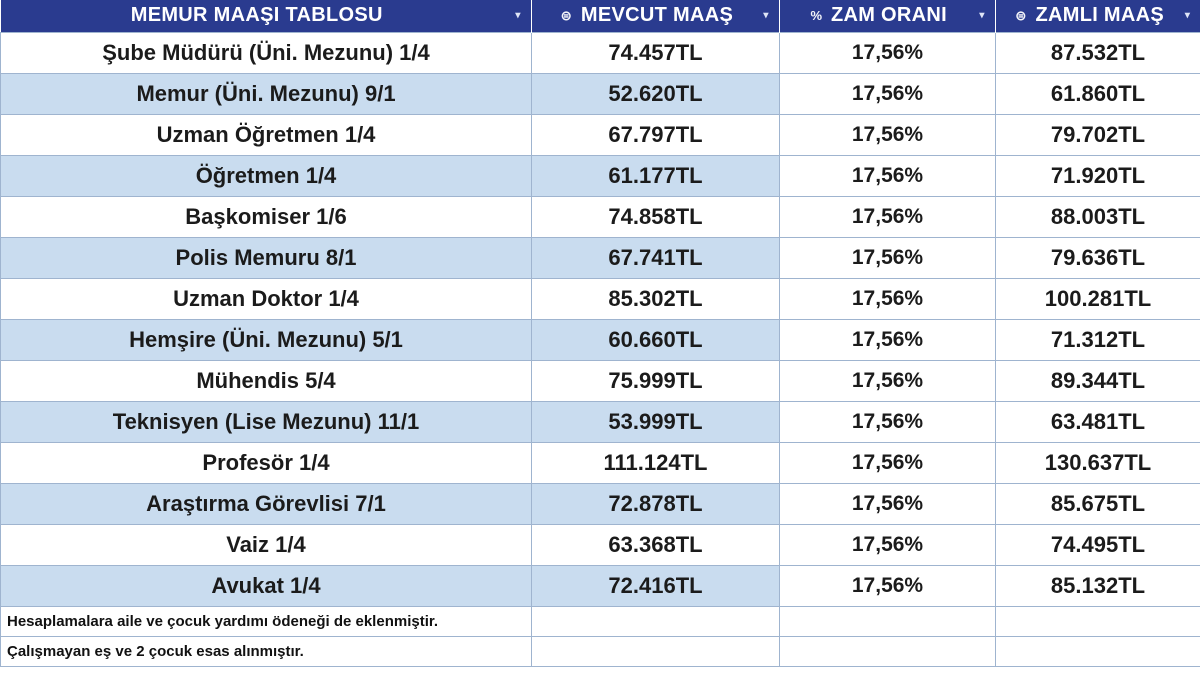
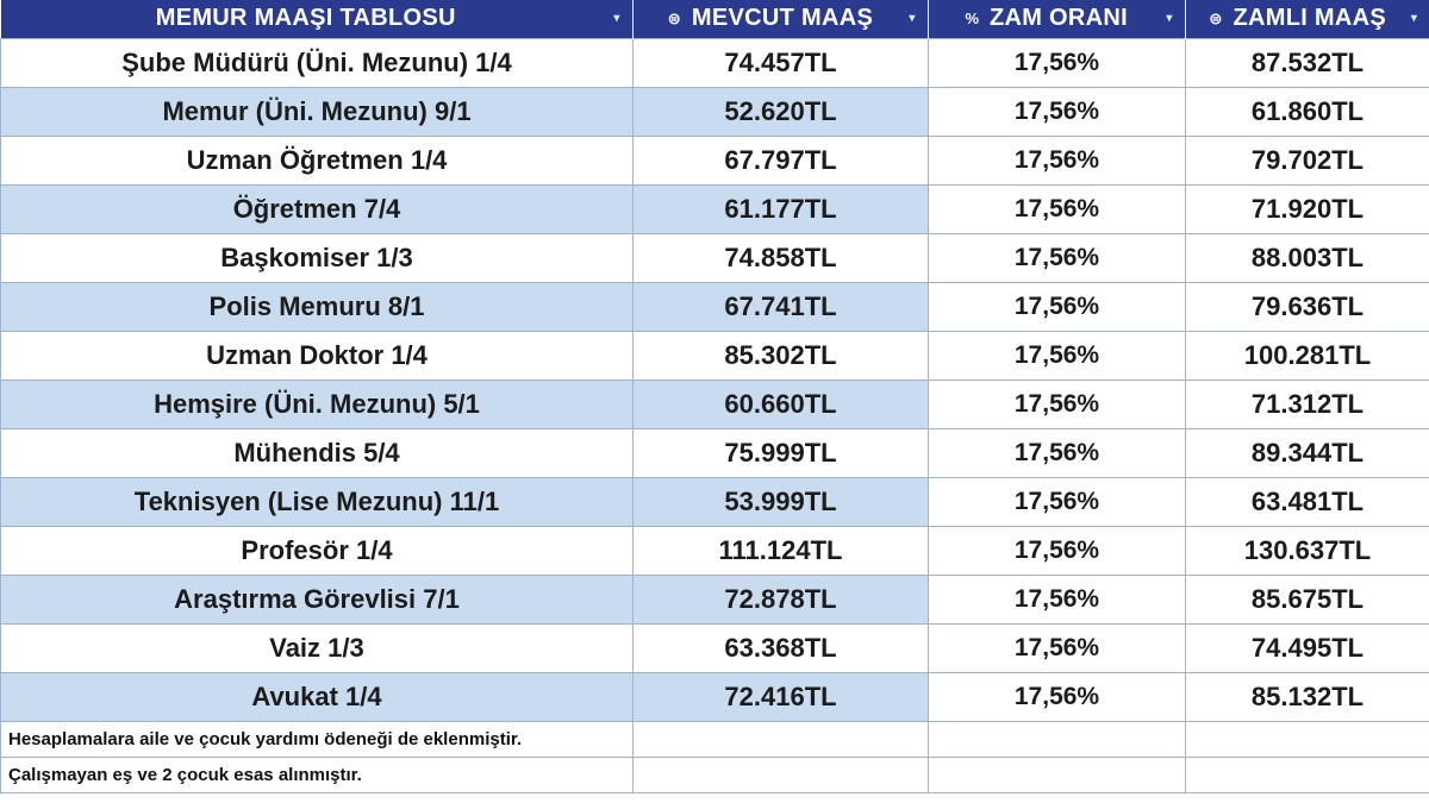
  MEMUR MAAŞI TABLOSU ▾	⊜ MEVCUT MAAŞ ▾	% ZAM ORANI ▾	⊜ ZAMLI MAAŞ ▾
  Şube Müdürü (Üni. Mezunu) 1/4	74.457TL	17,56%	87.532TL
  Memur (Üni. Mezunu) 9/1	52.620TL	17,56%	61.860TL
  Uzman Öğretmen 1/4	67.797TL	17,56%	79.702TL
- Öğretmen 1/4	61.177TL	17,56%	71.920TL
+ Öğretmen 7/4	61.177TL	17,56%	71.920TL
- Başkomiser 1/6	74.858TL	17,56%	88.003TL
+ Başkomiser 1/3	74.858TL	17,56%	88.003TL
  Polis Memuru 8/1	67.741TL	17,56%	79.636TL
  Uzman Doktor 1/4	85.302TL	17,56%	100.281TL
  Hemşire (Üni. Mezunu) 5/1	60.660TL	17,56%	71.312TL
  Mühendis 5/4	75.999TL	17,56%	89.344TL
  Teknisyen (Lise Mezunu) 11/1	53.999TL	17,56%	63.481TL
  Profesör 1/4	111.124TL	17,56%	130.637TL
  Araştırma Görevlisi 7/1	72.878TL	17,56%	85.675TL
- Vaiz 1/4	63.368TL	17,56%	74.495TL
+ Vaiz 1/3	63.368TL	17,56%	74.495TL
  Avukat 1/4	72.416TL	17,56%	85.132TL
  Hesaplamalara aile ve çocuk yardımı ödeneği de eklenmiştir.
  Çalışmayan eş ve 2 çocuk esas alınmıştır.
